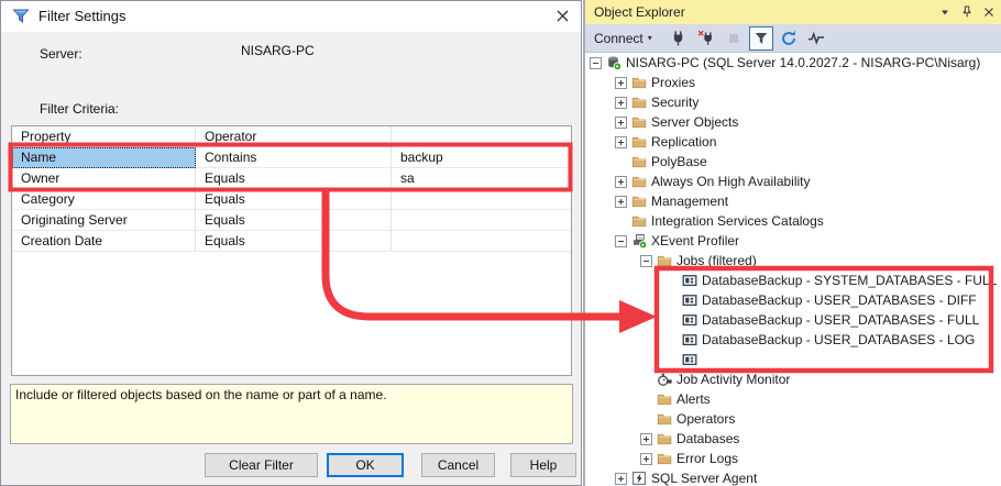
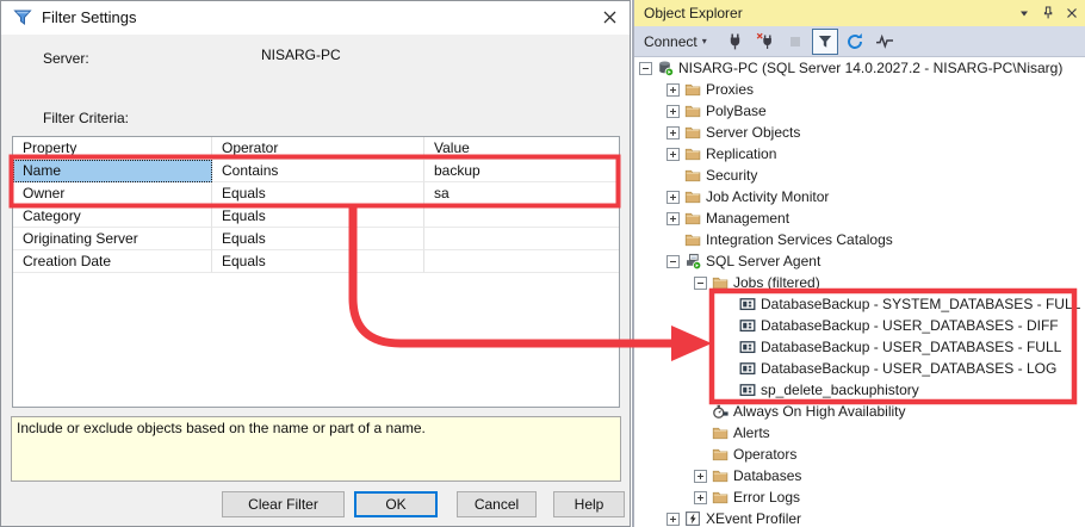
  Filter Settings
  Server:
  NISARG-PC
  Filter Criteria:
  Property
  Operator
+ Value
  Name
  Contains
  backup
  Owner
  Equals
  sa
  Category
  Equals
  Originating Server
  Equals
  Creation Date
  Equals
- Include or filtered objects based on the name or part of a name.
+ Include or exclude objects based on the name or part of a name.
  Clear Filter
  OK
  Cancel
  Help
  Object Explorer
  Connect
  ▾
  NISARG-PC (SQL Server 14.0.2027.2 - NISARG-PC\Nisarg)
  Proxies
- Security
+ PolyBase
  Server Objects
  Replication
- PolyBase
+ Security
- Always On High Availability
+ Job Activity Monitor
  Management
  Integration Services Catalogs
- XEvent Profiler
+ SQL Server Agent
  Jobs (filtered)
  DatabaseBackup - SYSTEM_DATABASES - FUL
  DatabaseBackup - USER_DATABASES - DIFF
  DatabaseBackup - USER_DATABASES - FULL
  DatabaseBackup - USER_DATABASES - LOG
+ sp_delete_backuphistory
- Job Activity Monitor
+ Always On High Availability
  Alerts
  Operators
  Databases
  Error Logs
- SQL Server Agent
+ XEvent Profiler
